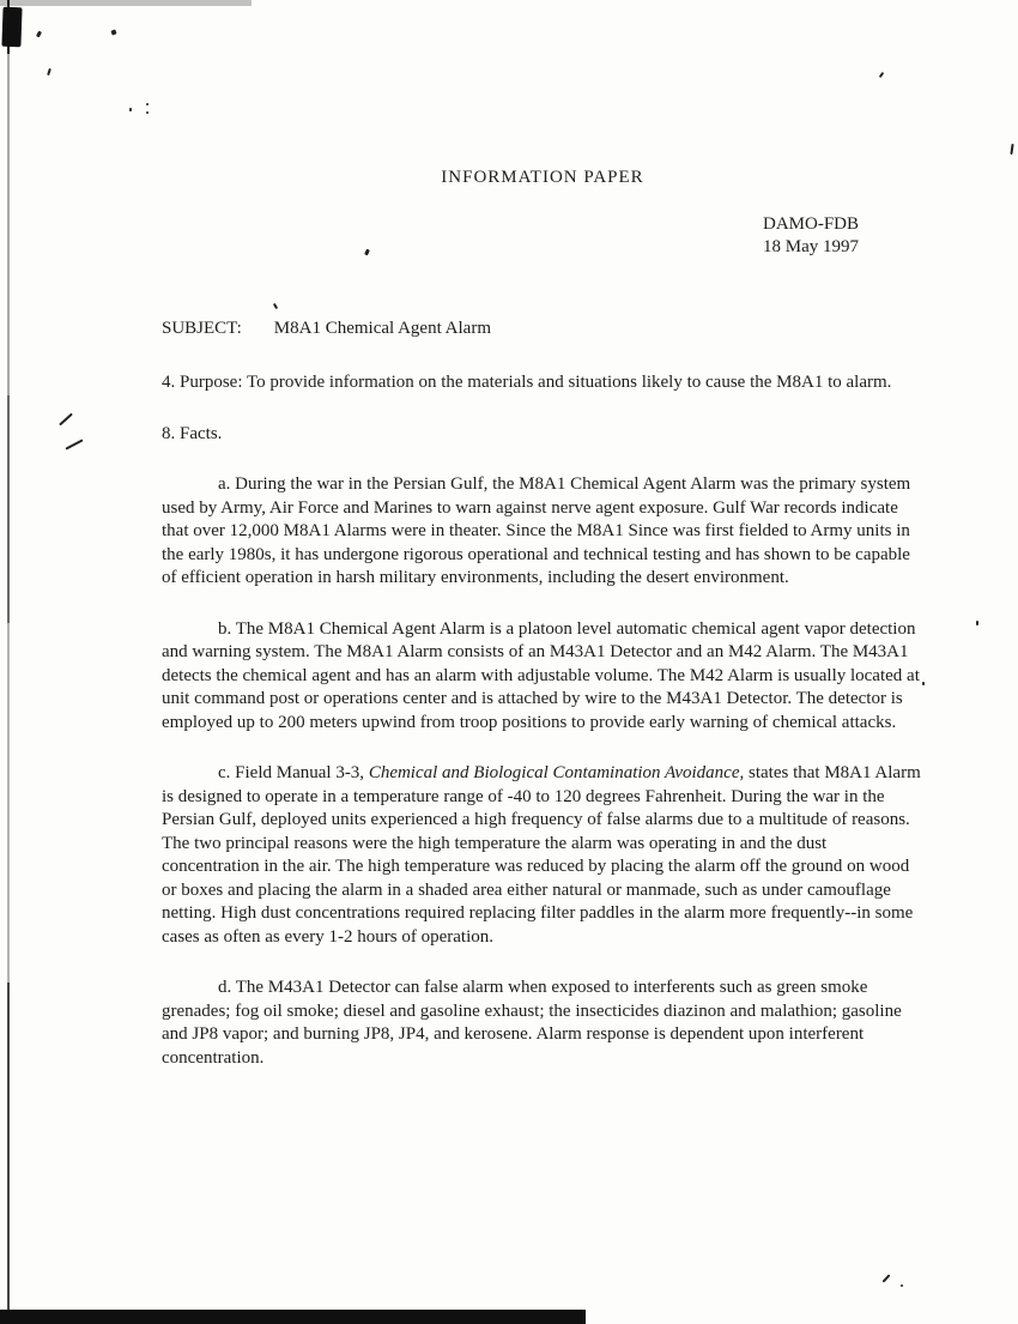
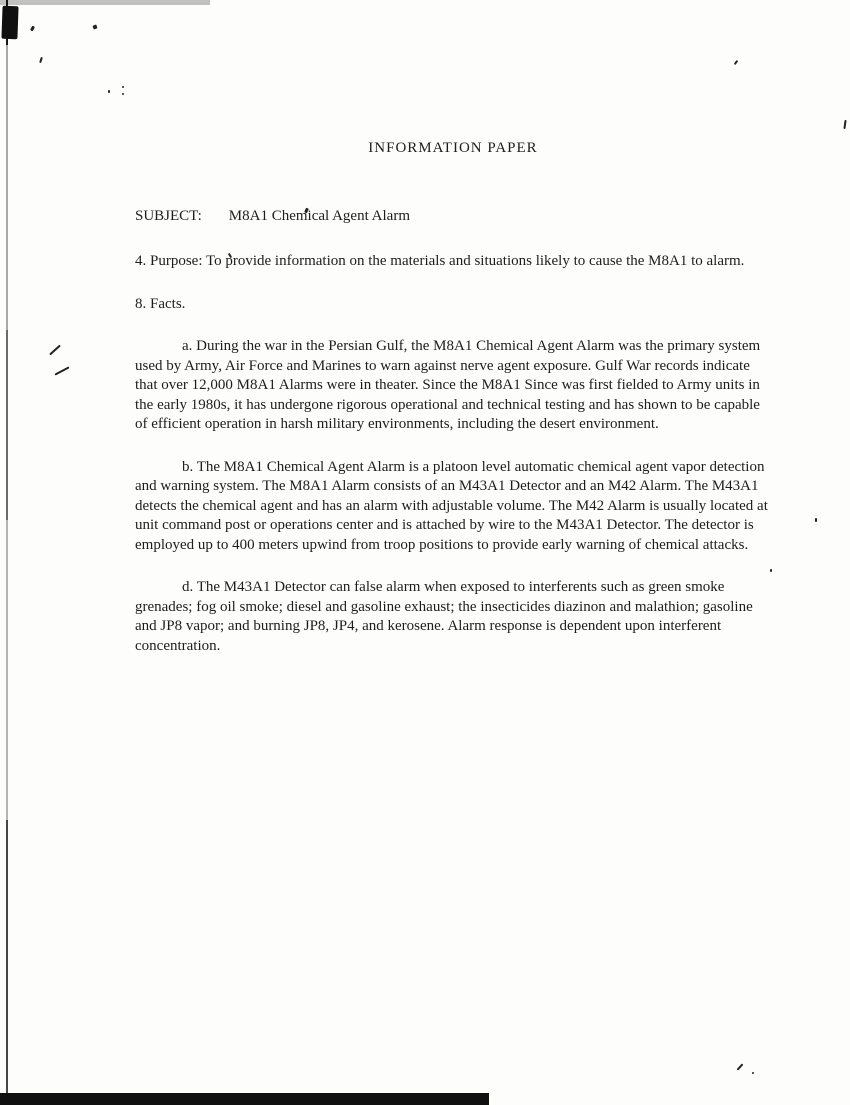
  INFORMATION PAPER
- DAMO-FDB
- 18 May 1997
  SUBJECT: M8A1 Chemical Agent Alarm
  4. Purpose: To provide information on the materials and situations likely to cause the M8A1 to alarm.
  8. Facts.
  a. During the war in the Persian Gulf, the M8A1 Chemical Agent Alarm was the primary system used by Army, Air Force and Marines to warn against nerve agent exposure. Gulf War records indicate that over 12,000 M8A1 Alarms were in theater. Since the M8A1 Since was first fielded to Army units in the early 1980s, it has undergone rigorous operational and technical testing and has shown to be capable of efficient operation in harsh military environments, including the desert environment.
- b. The M8A1 Chemical Agent Alarm is a platoon level automatic chemical agent vapor detection and warning system. The M8A1 Alarm consists of an M43A1 Detector and an M42 Alarm. The M43A1 detects the chemical agent and has an alarm with adjustable volume. The M42 Alarm is usually located at unit command post or operations center and is attached by wire to the M43A1 Detector. The detector is employed up to 200 meters upwind from troop positions to provide early warning of chemical attacks.
+ b. The M8A1 Chemical Agent Alarm is a platoon level automatic chemical agent vapor detection and warning system. The M8A1 Alarm consists of an M43A1 Detector and an M42 Alarm. The M43A1 detects the chemical agent and has an alarm with adjustable volume. The M42 Alarm is usually located at unit command post or operations center and is attached by wire to the M43A1 Detector. The detector is employed up to 400 meters upwind from troop positions to provide early warning of chemical attacks.
- c. Field Manual 3-3, Chemical and Biological Contamination Avoidance, states that M8A1 Alarm is designed to operate in a temperature range of -40 to 120 degrees Fahrenheit. During the war in the Persian Gulf, deployed units experienced a high frequency of false alarms due to a multitude of reasons. The two principal reasons were the high temperature the alarm was operating in and the dust concentration in the air. The high temperature was reduced by placing the alarm off the ground on wood or boxes and placing the alarm in a shaded area either natural or manmade, such as under camouflage netting. High dust concentrations required replacing filter paddles in the alarm more frequently--in some cases as often as every 1-2 hours of operation.
  d. The M43A1 Detector can false alarm when exposed to interferents such as green smoke grenades; fog oil smoke; diesel and gasoline exhaust; the insecticides diazinon and malathion; gasoline and JP8 vapor; and burning JP8, JP4, and kerosene. Alarm response is dependent upon interferent concentration.
